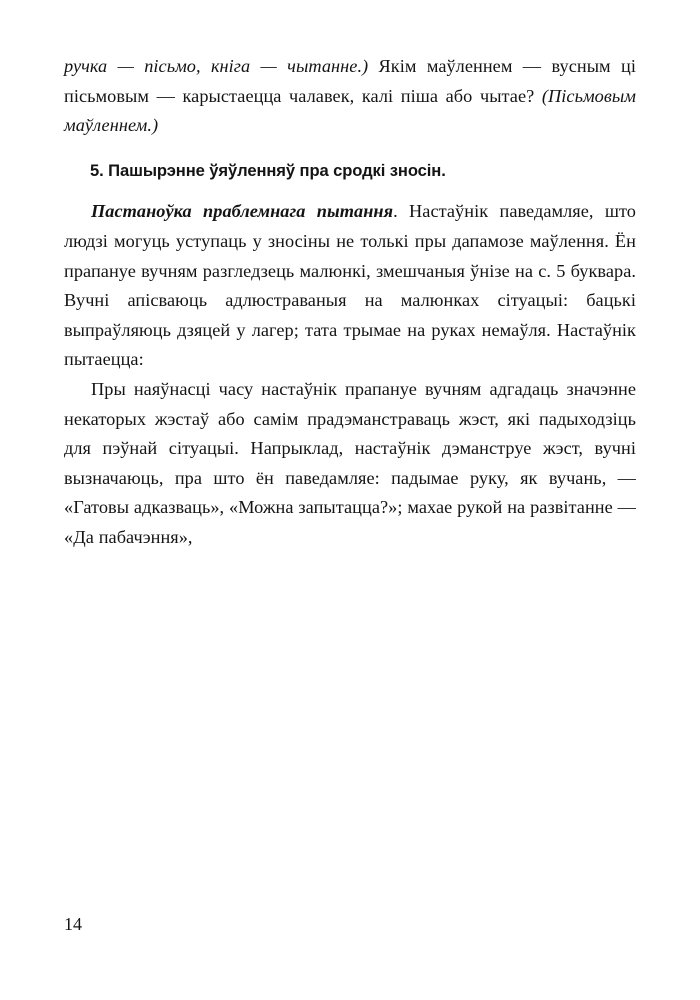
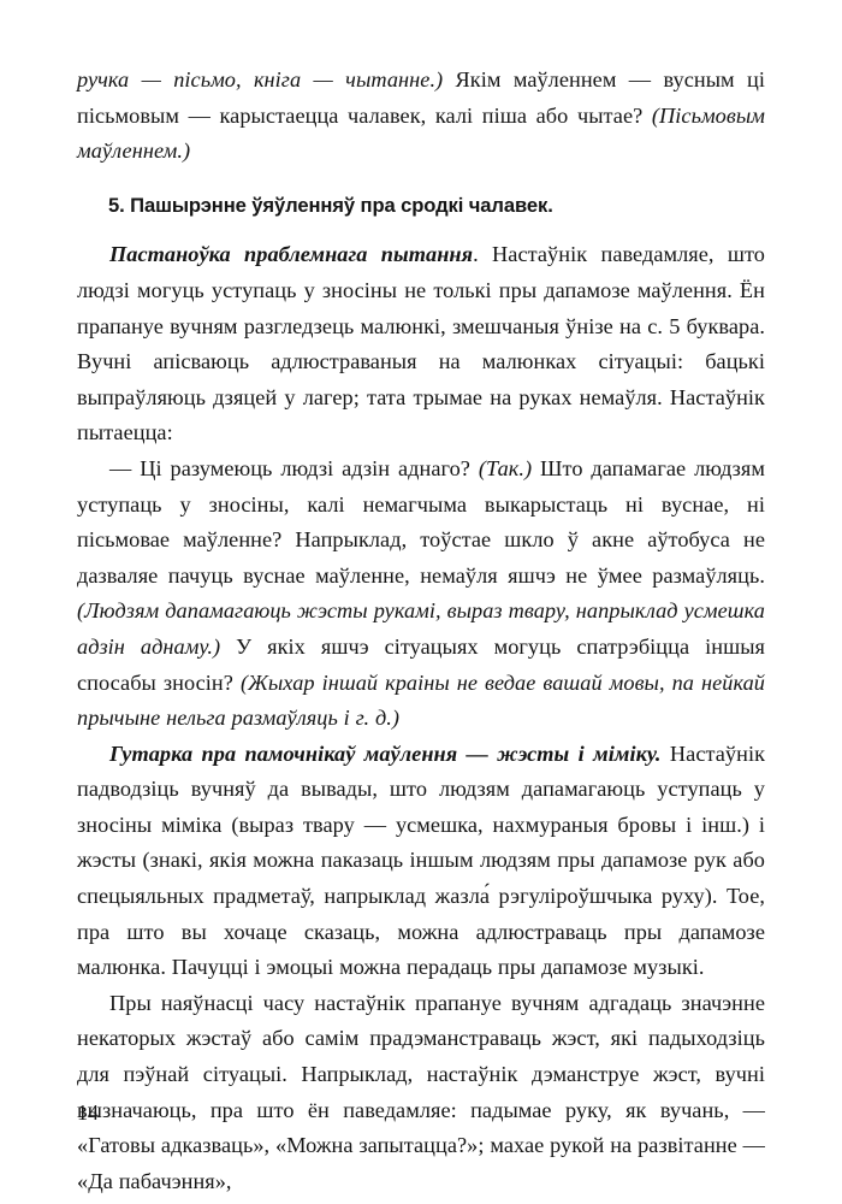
  ручка — пісьмо, кніга — чытанне.) Якім маўленнем — вусным ці пісьмовым — карыстаецца чалавек, калі піша або чытае? (Пісьмовым маўленнем.)
- 5. Пашырэнне ўяўленняў пра сродкі зносін.
+ 5. Пашырэнне ўяўленняў пра сродкі чалавек.
  Пастаноўка праблемнага пытання. Настаўнік паведамляе, што людзі могуць уступаць у зносіны не толькі пры дапамозе маўлення. Ён прапануе вучням разгледзець малюнкі, змешчаныя ўнізе на с. 5 буквара. Вучні апісваюць адлюстраваныя на малюнках сітуацыі: бацькі выпраўляюць дзяцей у лагер; тата трымае на руках немаўля. Настаўнік пытаецца:
+ — Ці разумеюць людзі адзін аднаго? (Так.) Што дапамагае людзям уступаць у зносіны, калі немагчыма выкарыстаць ні вуснае, ні пісьмовае маўленне? Напрыклад, тоўстае шкло ў акне аўтобуса не дазваляе пачуць вуснае маўленне, немаўля яшчэ не ўмее размаўляць. (Людзям дапамагаюць жэсты рукамі, выраз твару, напрыклад усмешка адзін аднаму.) У якіх яшчэ сітуацыях могуць спатрэбіцца іншыя спосабы зносін? (Жыхар іншай краіны не ведае вашай мовы, па нейкай прычыне нельга размаўляць і г. д.)
+ Гутарка пра памочнікаў маўлення — жэсты і міміку. Настаўнік падводзіць вучняў да вывады, што людзям дапамагаюць уступаць у зносіны міміка (выраз твару — усмешка, нахмураныя бровы і інш.) і жэсты (знакі, якія можна паказаць іншым людзям пры дапамозе рук або спецыяльных прадметаў, напрыклад жазла́ рэгуліроўшчыка руху). Тое, пра што вы хочаце сказаць, можна адлюстраваць пры дапамозе малюнка. Пачуцці і эмоцыі можна перадаць пры дапамозе музыкі.
  Пры наяўнасці часу настаўнік прапануе вучням адгадаць значэнне некаторых жэстаў або самім прадэманстраваць жэст, які падыходзіць для пэўнай сітуацыі. Напрыклад, настаўнік дэманструе жэст, вучні вызначаюць, пра што ён паведамляе: падымае руку, як вучань, — «Гатовы адказваць», «Можна запытацца?»; махае рукой на развітанне — «Да пабачэння»,
  14
